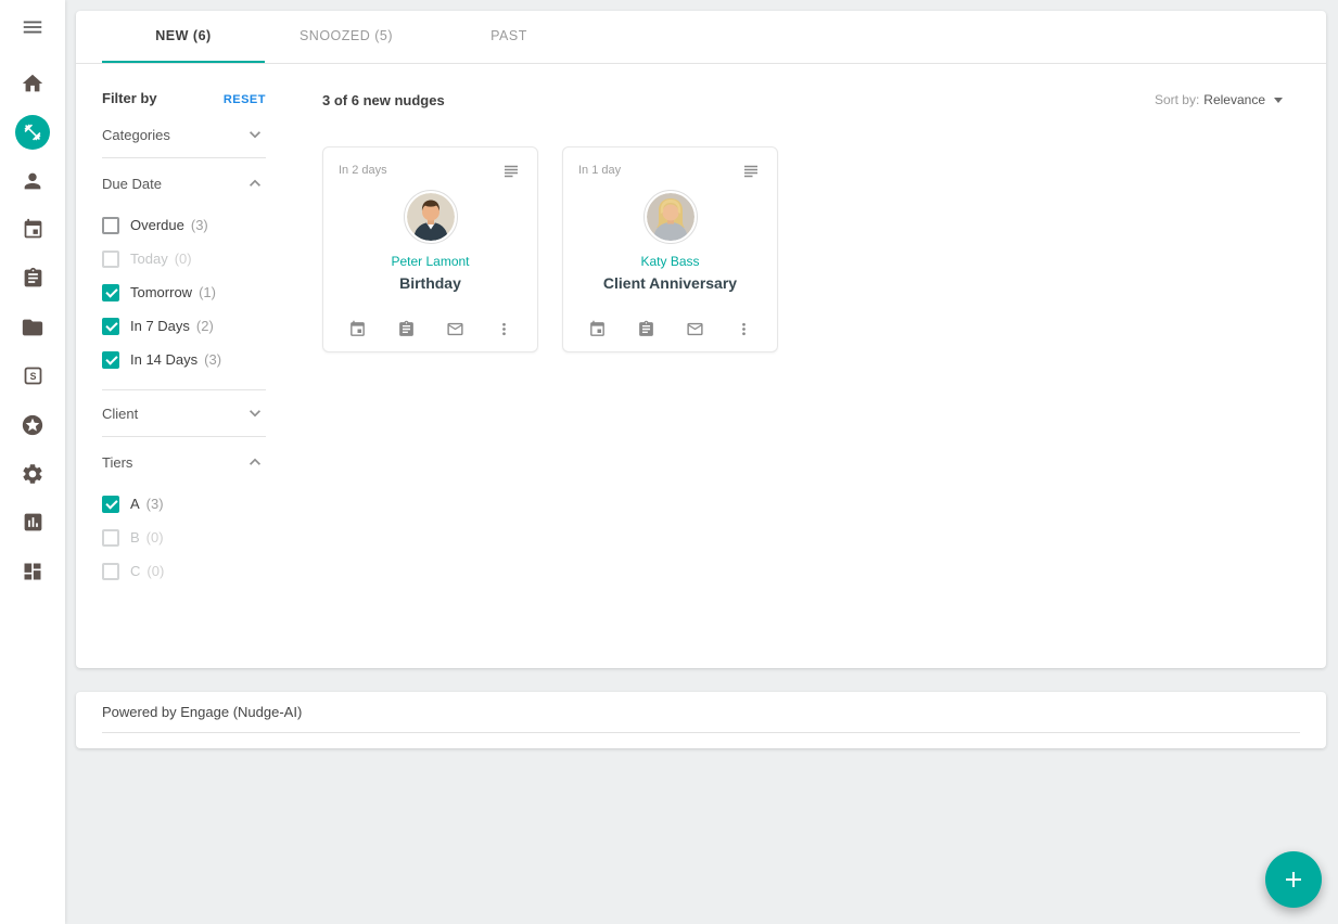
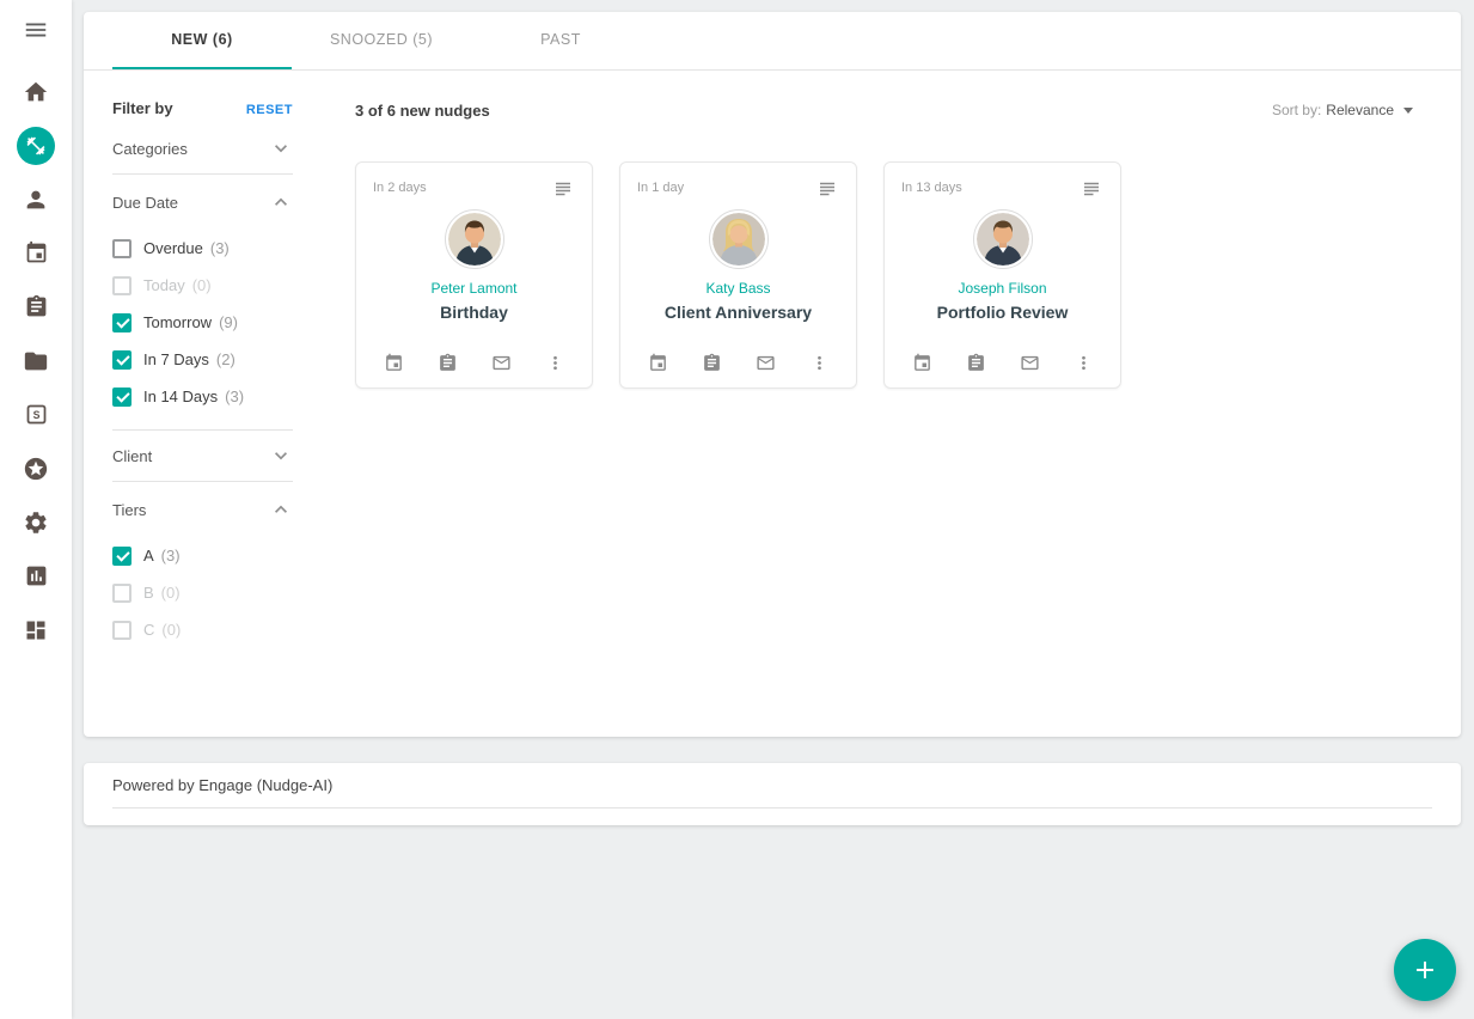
  S
  NEW (6)
  SNOOZED (5)
  PAST
  Filter by
  RESET
  Categories
  Due Date
  Overdue
  (3)
  Today
  (0)
  Tomorrow
- (1)
+ (9)
  In 7 Days
  (2)
  In 14 Days
  (3)
  Client
  Tiers
  A
  (3)
  B
  (0)
  C
  (0)
  3 of 6 new nudges
  Sort by:
  Relevance
  In 2 days
  Peter Lamont
  Birthday
  In 1 day
  Katy Bass
  Client Anniversary
+ In 13 days
+ Joseph Filson
+ Portfolio Review
  Powered by Engage (Nudge-AI)
